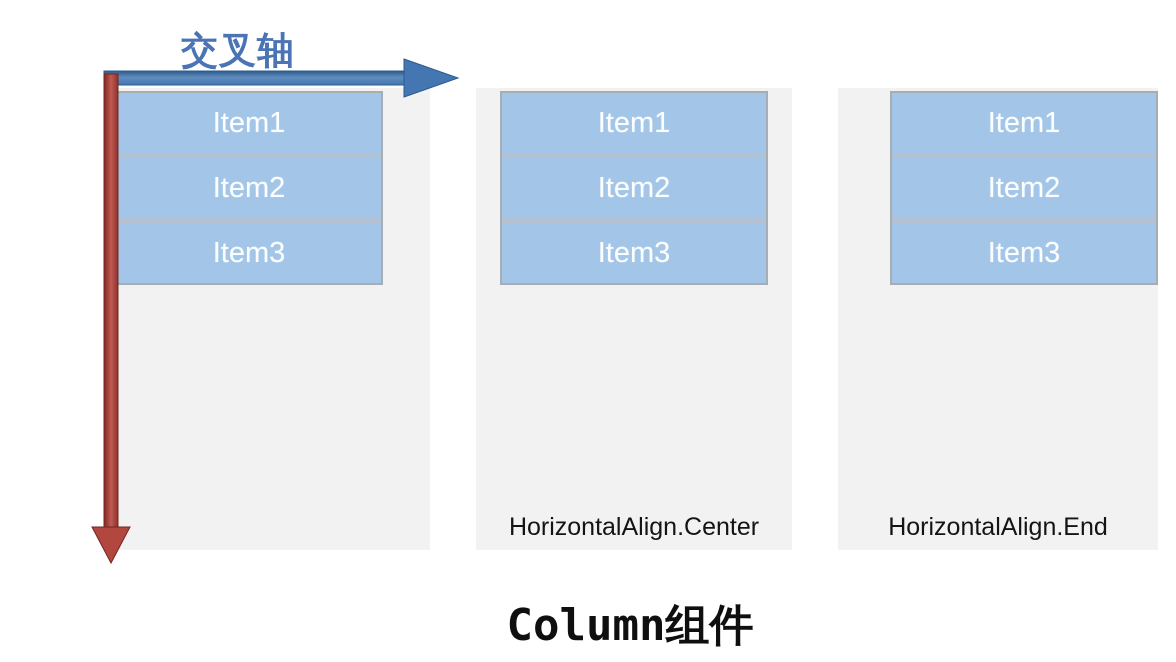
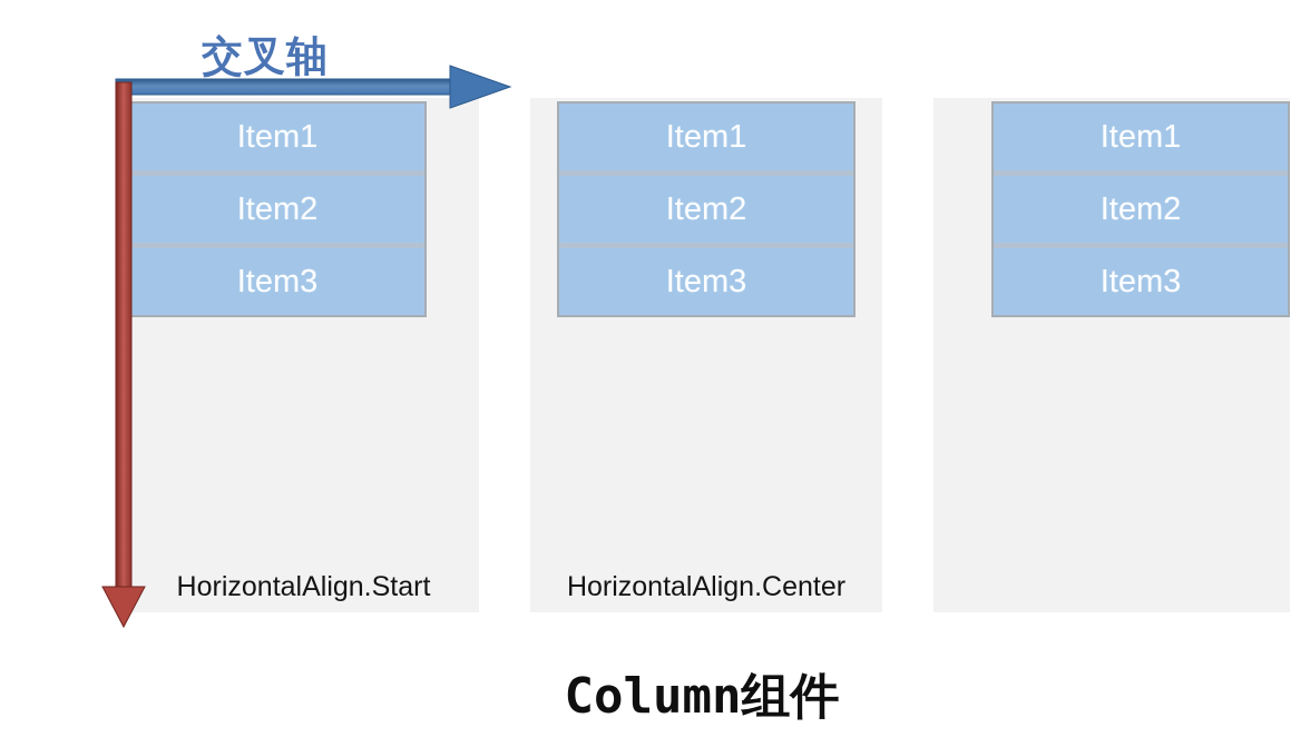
  交叉轴
  Item1
  Item2
  Item3
+ HorizontalAlign.Start
  Item1
  Item2
  Item3
  HorizontalAlign.Center
  Item1
  Item2
  Item3
- HorizontalAlign.End
  Column组件
